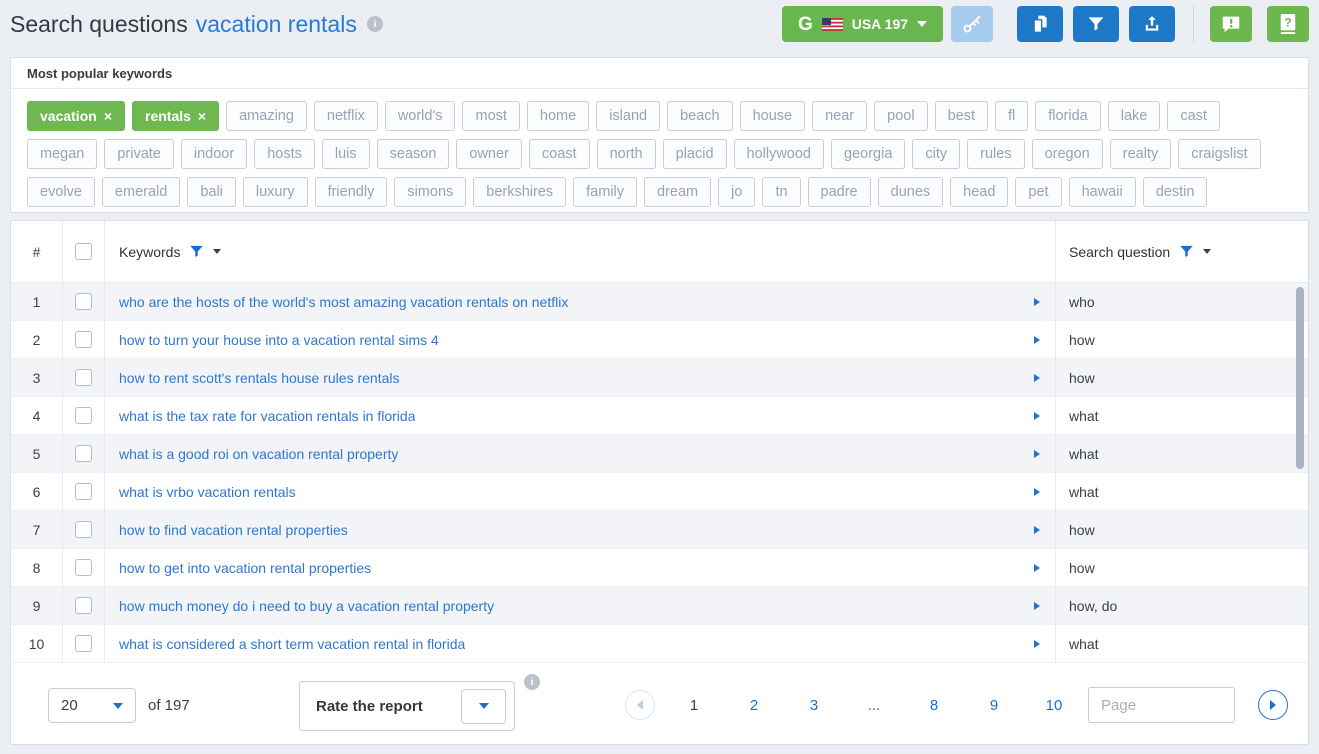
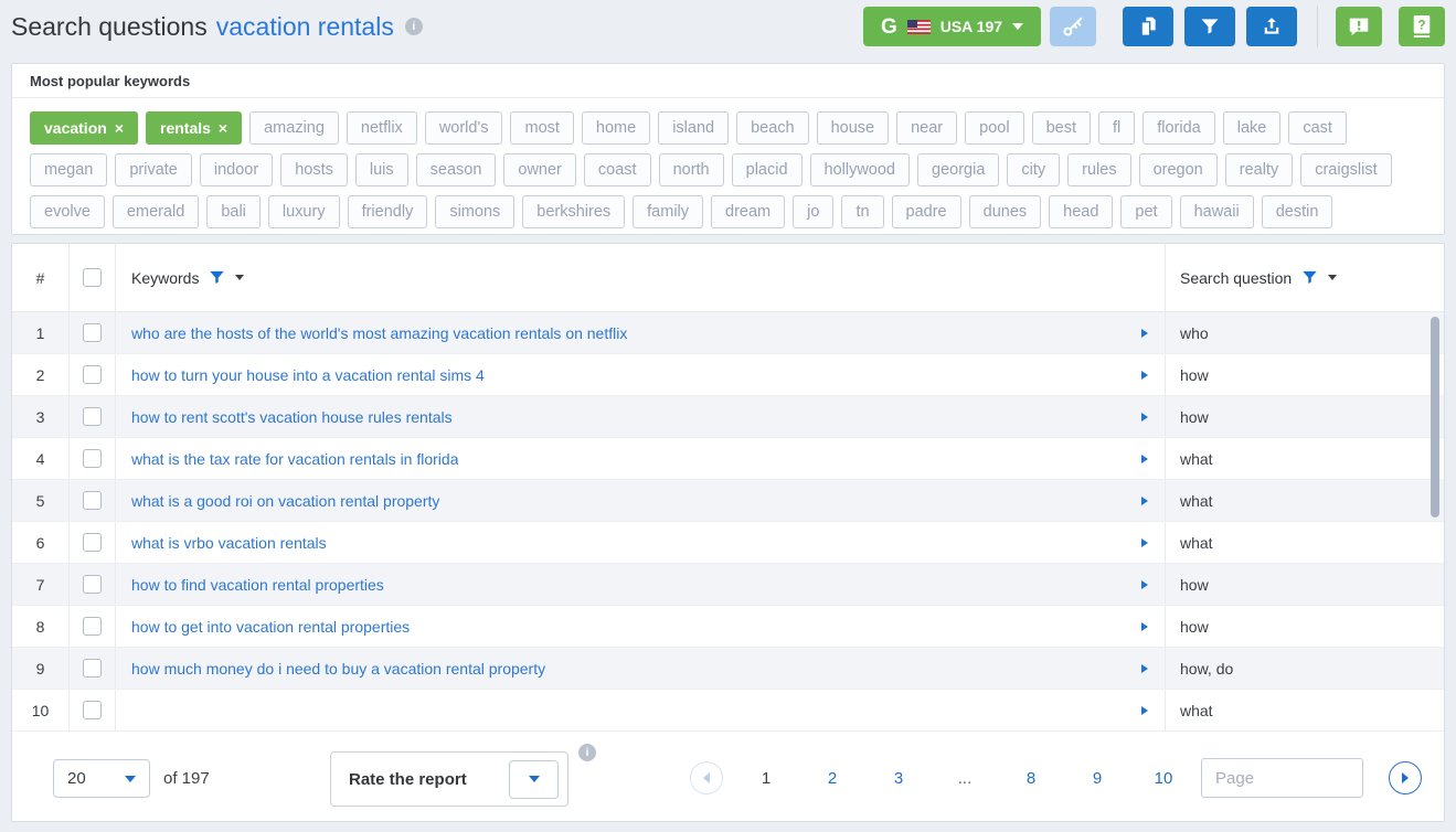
  Search questions
  vacation rentals
  i
  G
  USA 197
  ?
  Most popular keywords
  vacation
  ×
  rentals
  ×
  amazing
  netflix
  world's
  most
  home
  island
  beach
  house
  near
  pool
  best
  fl
  florida
  lake
  cast
  megan
  private
  indoor
  hosts
  luis
  season
  owner
  coast
  north
  placid
  hollywood
  georgia
  city
  rules
  oregon
  realty
  craigslist
  evolve
  emerald
  bali
  luxury
  friendly
  simons
  berkshires
  family
  dream
  jo
  tn
  padre
  dunes
  head
  pet
  hawaii
  destin
  #
  Keywords
  Search question
  1
  who are the hosts of the world's most amazing vacation rentals on netflix
  who
  2
  how to turn your house into a vacation rental sims 4
  how
  3
- how to rent scott's rentals house rules rentals
+ how to rent scott's vacation house rules rentals
  how
  4
  what is the tax rate for vacation rentals in florida
  what
  5
  what is a good roi on vacation rental property
  what
  6
  what is vrbo vacation rentals
  what
  7
  how to find vacation rental properties
  how
  8
  how to get into vacation rental properties
  how
  9
  how much money do i need to buy a vacation rental property
  how, do
  10
- what is considered a short term vacation rental in florida
  what
  20
  of 197
  Rate the report
  i
  1
  2
  3
  ...
  8
  9
  10
  Page
